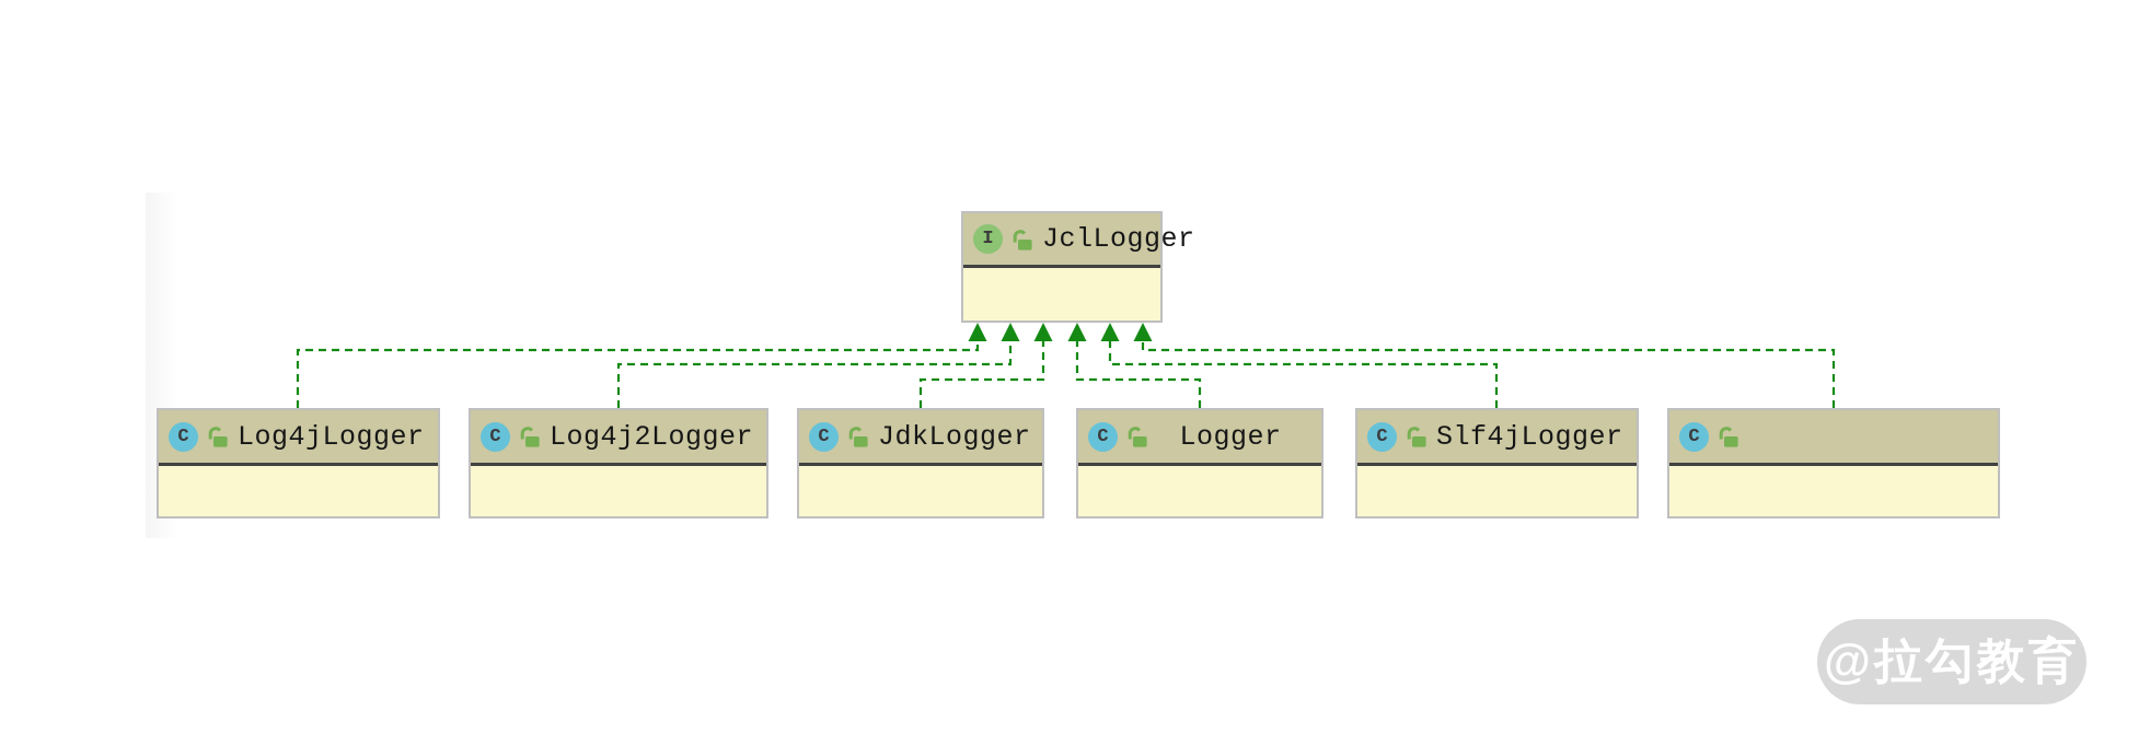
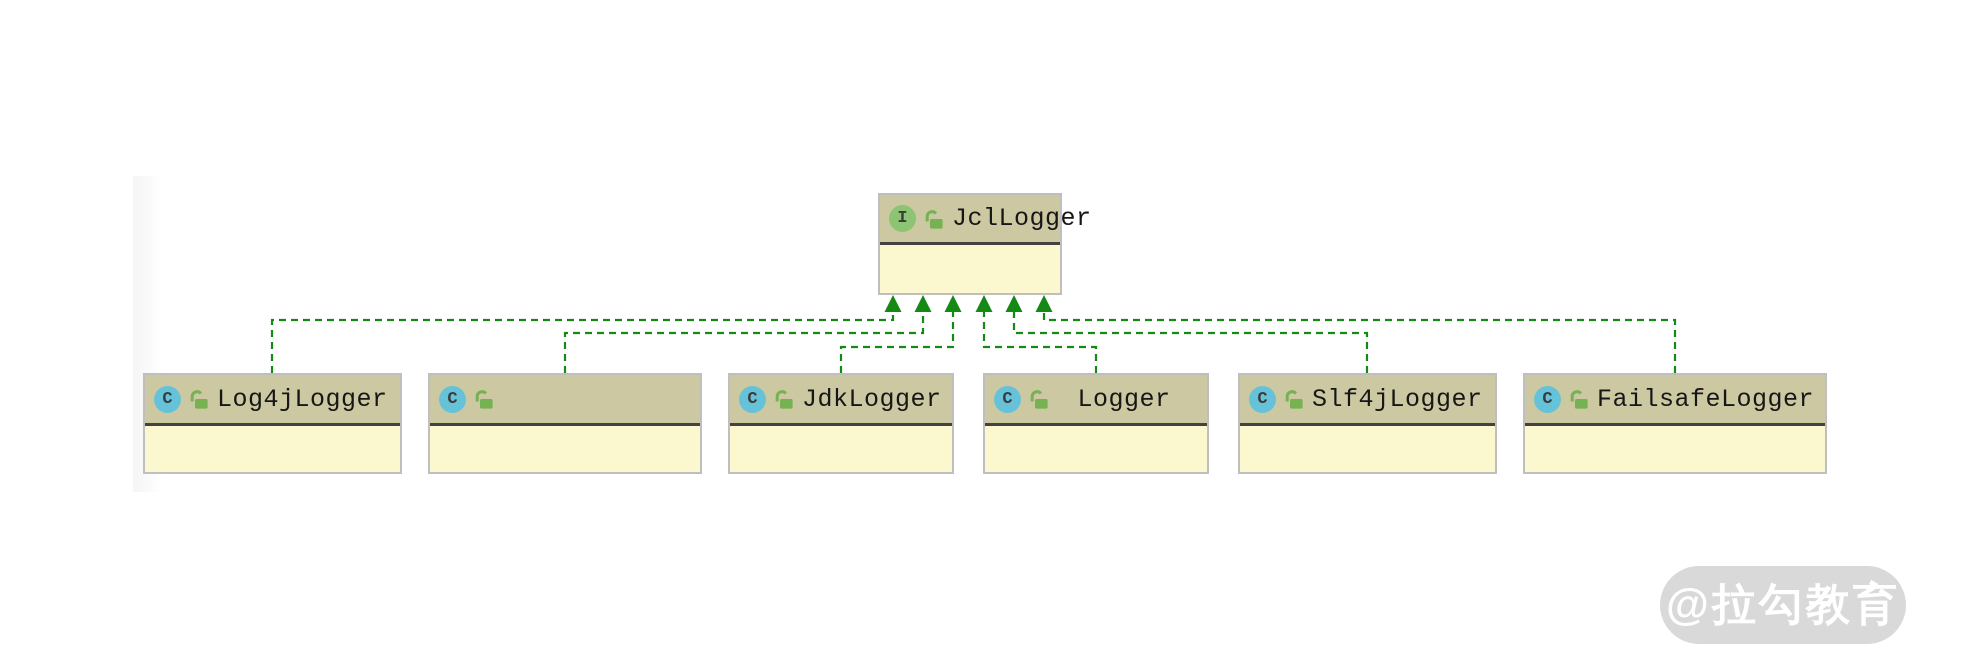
  I
  JclLogger
  C
  Log4jLogger
  C
- Log4j2Logger
  C
  JdkLogger
  C
  Logger
  C
  Slf4jLogger
  C
+ FailsafeLogger
  @拉勾教育
